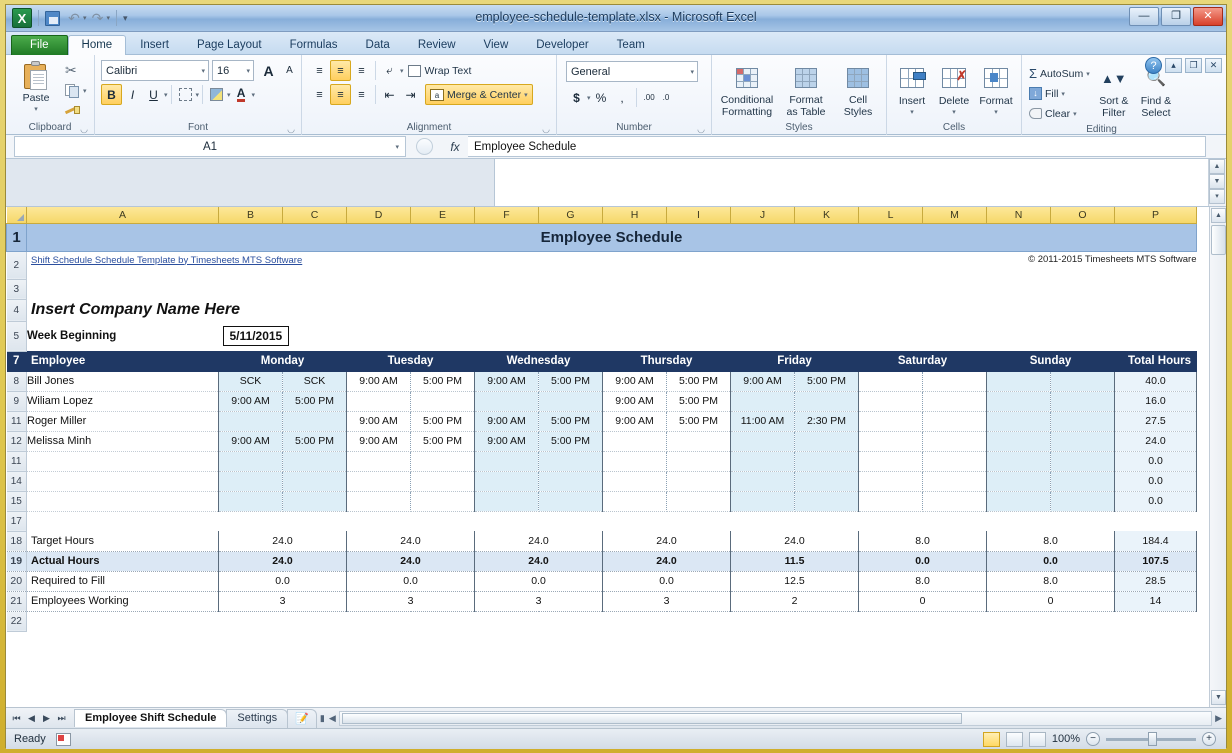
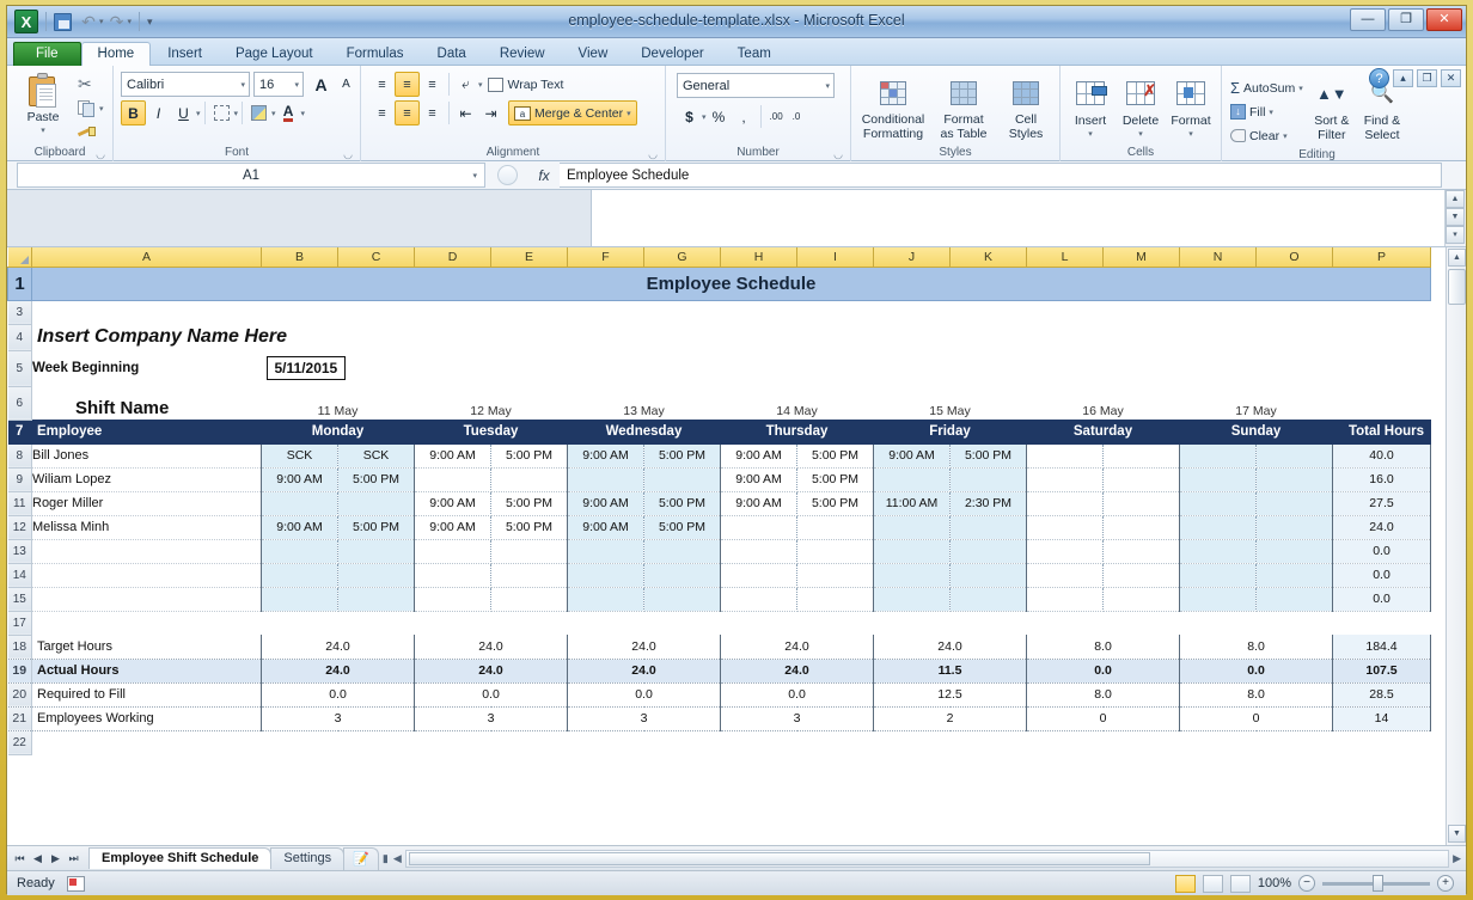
  X
  ↶
  ↷
  ▾
  employee-schedule-template.xlsx - Microsoft Excel
  —
  ❐
  ✕
  File
  Home
  Insert
  Page Layout
  Formulas
  Data
  Review
  View
  Developer
  Team
  Paste
  ✂
  Clipboard
  ◡
  Calibri
  16
  A
  A
  B
  I
  U
  A
  Font
  ◡
  ≡
  ≡
  ≡
  ⤶
  Wrap Text
  ≡
  ≡
  ≡
  ⇤
  ⇥
  a
  Merge & Center
  Alignment
  ◡
  General
  $
  %
  ,
  .00
  .0
  Number
  ◡
  Conditional
  Formatting
  Format
  as Table
  Cell
  Styles
  Styles
  Insert
  ✗
  Delete
  Format
  Cells
  Σ
  AutoSum
  ↓
  Fill
  Clear
  ▲▼
  Sort &
  Filter
  🔍
  Find &
  Select
  Editing
  ?
  ▴
  ❐
  ✕
  A1
  fx
  Employee Schedule
  	A	B	C	D	E	F	G	H	I	J	K	L	M	N	O	P
  1	Employee Schedule
- 2	Shift Schedule Schedule Template by Timesheets MTS Software	© 2011-2015 Timesheets MTS Software
  3
  4	Insert Company Name Here
  5	Week Beginning	5/11/2015
+ 6	Shift Name	11 May	12 May	13 May	14 May	15 May	16 May	17 May
  7	Employee	Monday	Tuesday	Wednesday	Thursday	Friday	Saturday	Sunday	Total Hours
  8	Bill Jones	SCK	SCK	9:00 AM	5:00 PM	9:00 AM	5:00 PM	9:00 AM	5:00 PM	9:00 AM	5:00 PM					40.0
  9	Wiliam Lopez	9:00 AM	5:00 PM					9:00 AM	5:00 PM							16.0
  11	Roger Miller			9:00 AM	5:00 PM	9:00 AM	5:00 PM	9:00 AM	5:00 PM	11:00 AM	2:30 PM					27.5
  12	Melissa Minh	9:00 AM	5:00 PM	9:00 AM	5:00 PM	9:00 AM	5:00 PM									24.0
- 11																0.0
+ 13																0.0
  14																0.0
  15																0.0
  17
  18	Target Hours	24.0	24.0	24.0	24.0	24.0	8.0	8.0	184.4
  19	Actual Hours	24.0	24.0	24.0	24.0	11.5	0.0	0.0	107.5
  20	Required to Fill	0.0	0.0	0.0	0.0	12.5	8.0	8.0	28.5
  21	Employees Working	3	3	3	3	2	0	0	14
  22
  ⏮
  ◀
  ▶
  ⏭
  Employee Shift Schedule
  Settings
  📝
  ▮
  ◀
  ▶
  Ready
  100%
  −
  +
